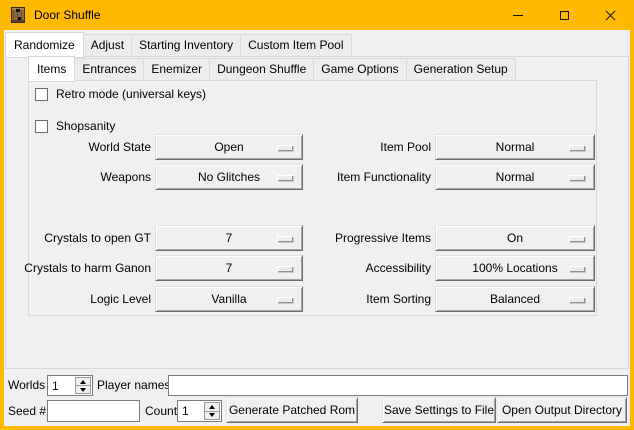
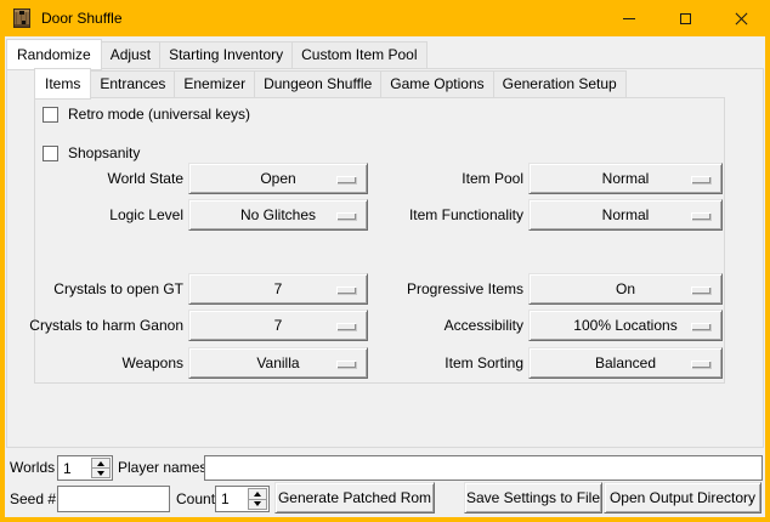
  Door Shuffle
  Randomize
  Adjust
  Starting Inventory
  Custom Item Pool
  Items
  Entrances
  Enemizer
  Dungeon Shuffle
  Game Options
  Generation Setup
  Retro mode (universal keys)
  Shopsanity
  World State
  Open
  Item Pool
  Normal
- Weapons
+ Logic Level
  No Glitches
  Item Functionality
  Normal
  Crystals to open GT
  7
  Progressive Items
  On
  Crystals to harm Ganon
  7
  Accessibility
  100% Locations
- Logic Level
+ Weapons
  Vanilla
  Item Sorting
  Balanced
  Worlds
  1
  Player name
  Seed #
  Count
  1
  Generate Patched Rom
  Save Settings to File
  Open Output Directory
